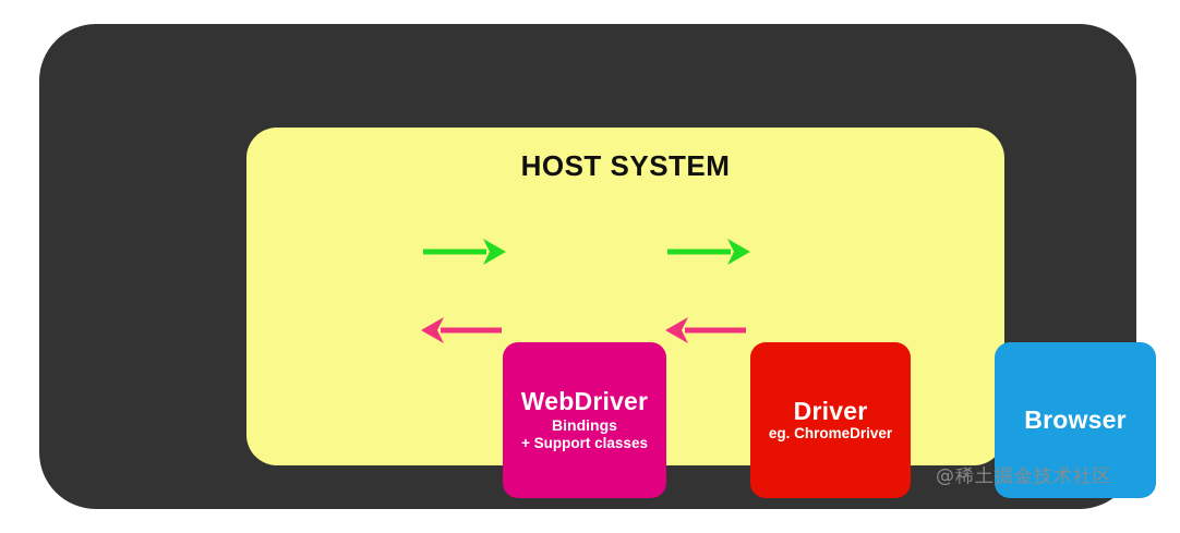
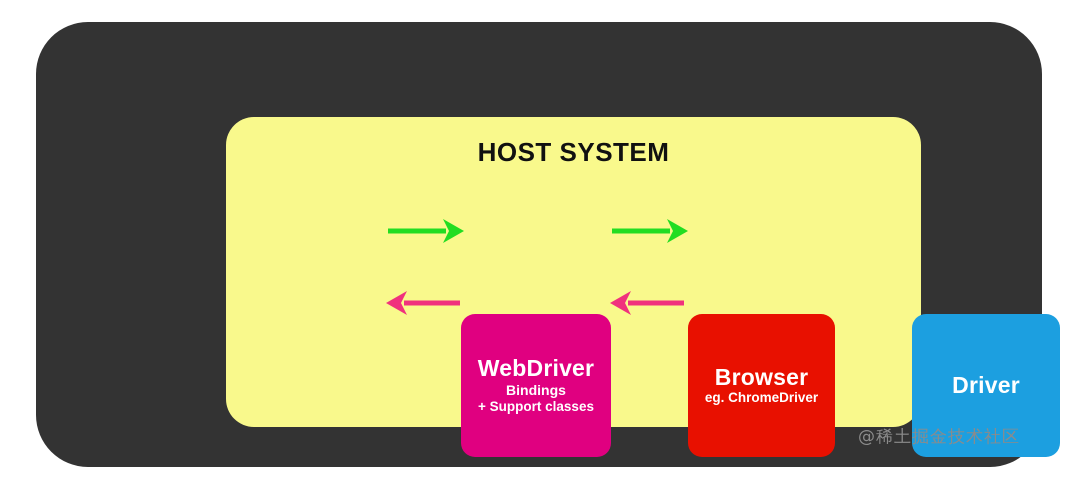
  HOST SYSTEM
  WebDriver
  Bindings
  + Support classes
- Driver
+ Browser
  eg. ChromeDriver
- Browser
+ Driver
  @稀土掘金技术社区
